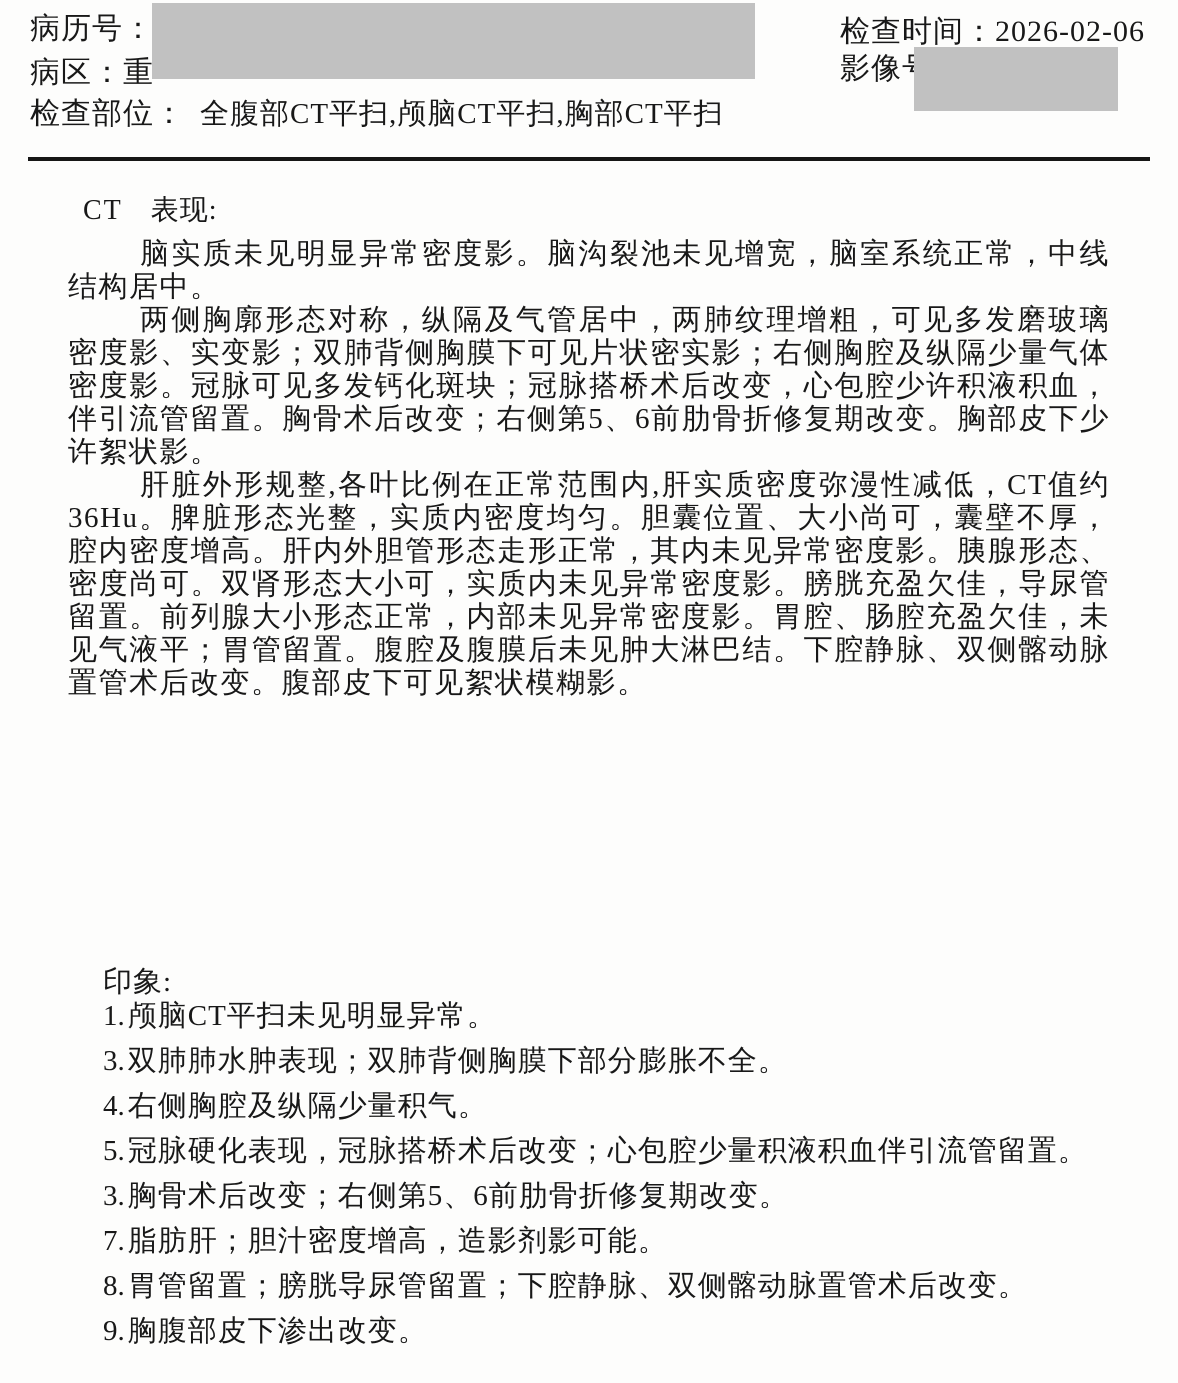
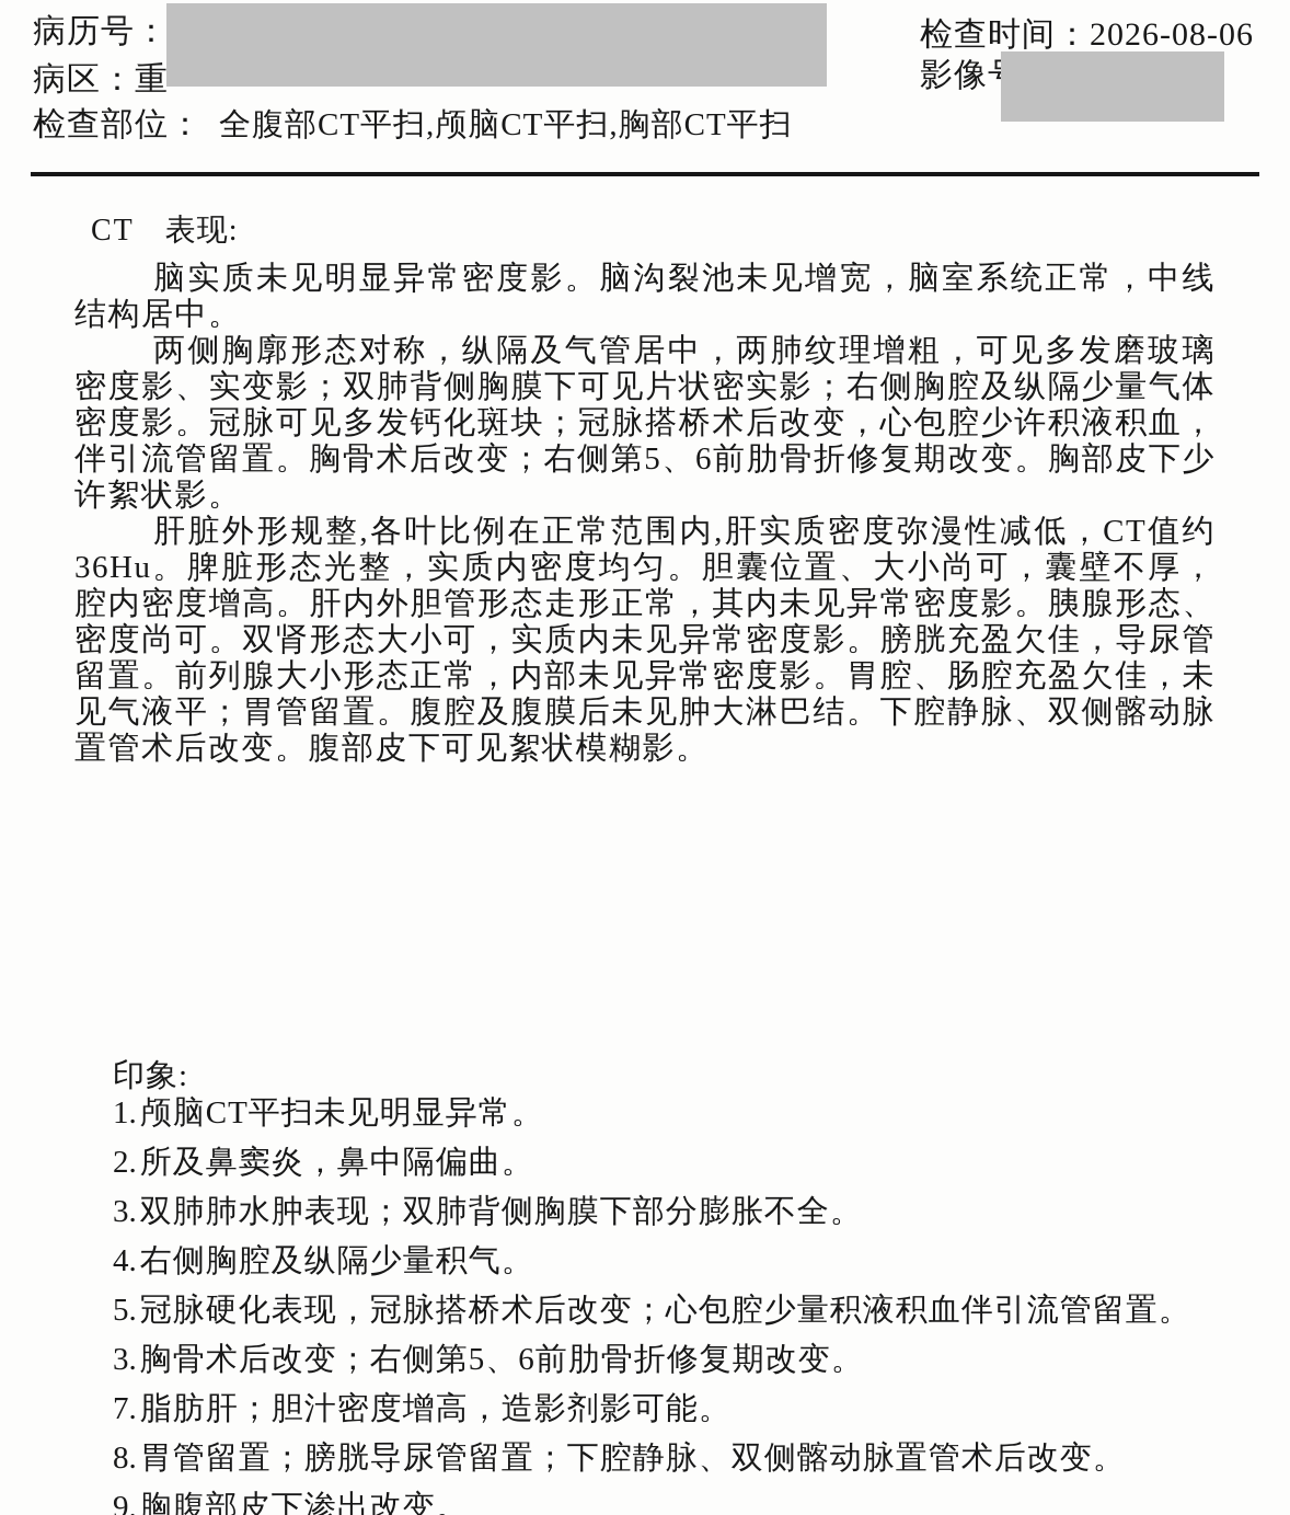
  病历号：
  病区：重
- 检查时间：2026-02-06
+ 检查时间：2026-08-06
  检查部位：
  全腹部CT平扫,颅脑CT平扫,胸部CT平扫
  CT 表现:
  脑实质未见明显异常密度影。脑沟裂池未见增宽，脑室系统正常，中线结构居中。
  两侧胸廓形态对称，纵隔及气管居中，两肺纹理增粗，可见多发磨玻璃密度影、实变影；双肺背侧胸膜下可见片状密实影；右侧胸腔及纵隔少量气体密度影。冠脉可见多发钙化斑块；冠脉搭桥术后改变，心包腔少许积液积血，伴引流管留置。胸骨术后改变；右侧第5、6前肋骨折修复期改变。胸部皮下少许絮状影。
  肝脏外形规整,各叶比例在正常范围内,肝实质密度弥漫性减低，CT值约36Hu。脾脏形态光整，实质内密度均匀。胆囊位置、大小尚可，囊壁不厚，腔内密度增高。肝内外胆管形态走形正常，其内未见异常密度影。胰腺形态、密度尚可。双肾形态大小可，实质内未见异常密度影。膀胱充盈欠佳，导尿管留置。前列腺大小形态正常，内部未见异常密度影。胃腔、肠腔充盈欠佳，未见气液平；胃管留置。腹腔及腹膜后未见肿大淋巴结。下腔静脉、双侧髂动脉置管术后改变。腹部皮下可见絮状模糊影。
  印象:
  1.颅脑CT平扫未见明显异常。
+ 2.所及鼻窦炎，鼻中隔偏曲。
  3.双肺肺水肿表现；双肺背侧胸膜下部分膨胀不全。
  4.右侧胸腔及纵隔少量积气。
  5.冠脉硬化表现，冠脉搭桥术后改变；心包腔少量积液积血伴引流管留置。
  3.胸骨术后改变；右侧第5、6前肋骨折修复期改变。
  7.脂肪肝；胆汁密度增高，造影剂影可能。
  8.胃管留置；膀胱导尿管留置；下腔静脉、双侧髂动脉置管术后改变。
  9.胸腹部皮下渗出改变。
